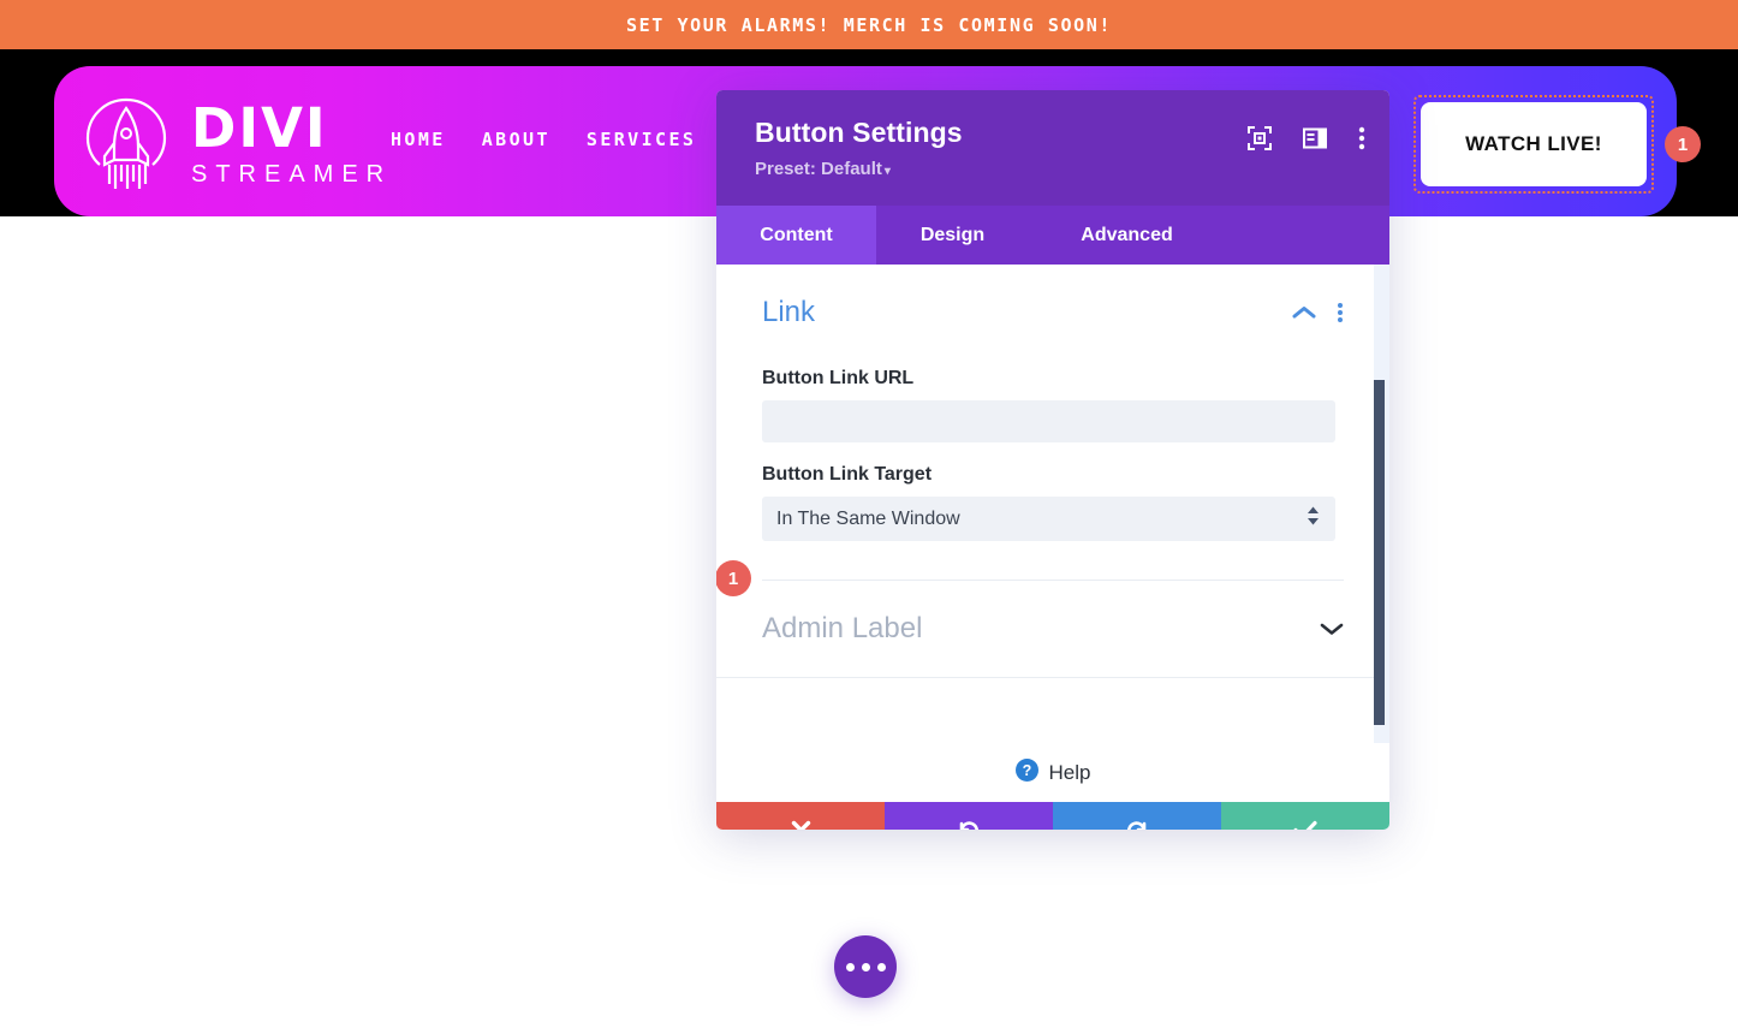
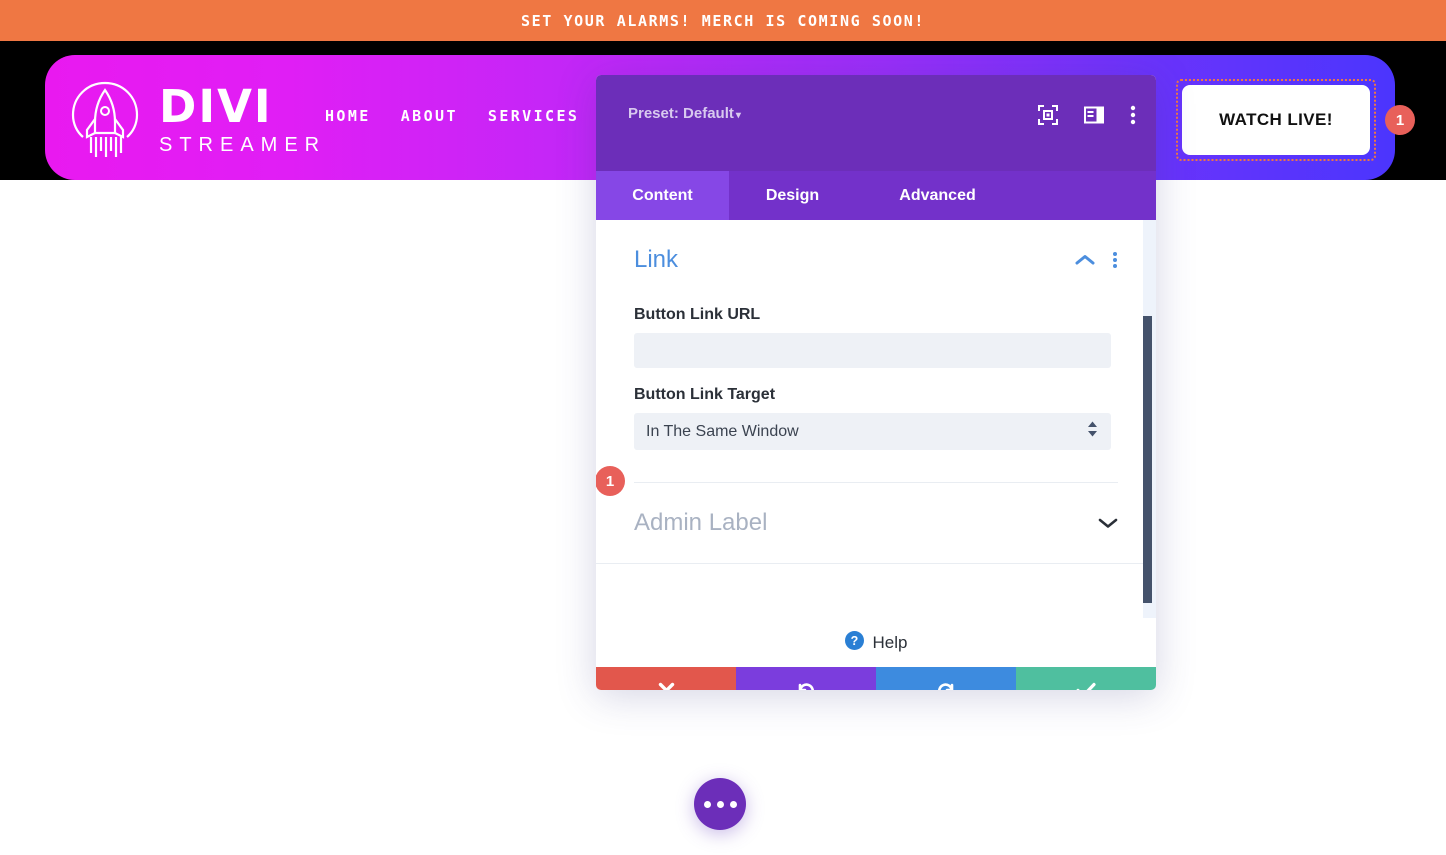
  SET YOUR ALARMS! MERCH IS COMING SOON!
  DIVI
  STREAMER
  HOME
  ABOUT
  SERVICES
  WATCH LIVE!
  1
- Button Settings
  Preset: Default ▾
  Content
  Design
  Advanced
  1
  Link
  Button Link URL
  Button Link Target
  In The Same Window
  Admin Label
  ?
  Help
